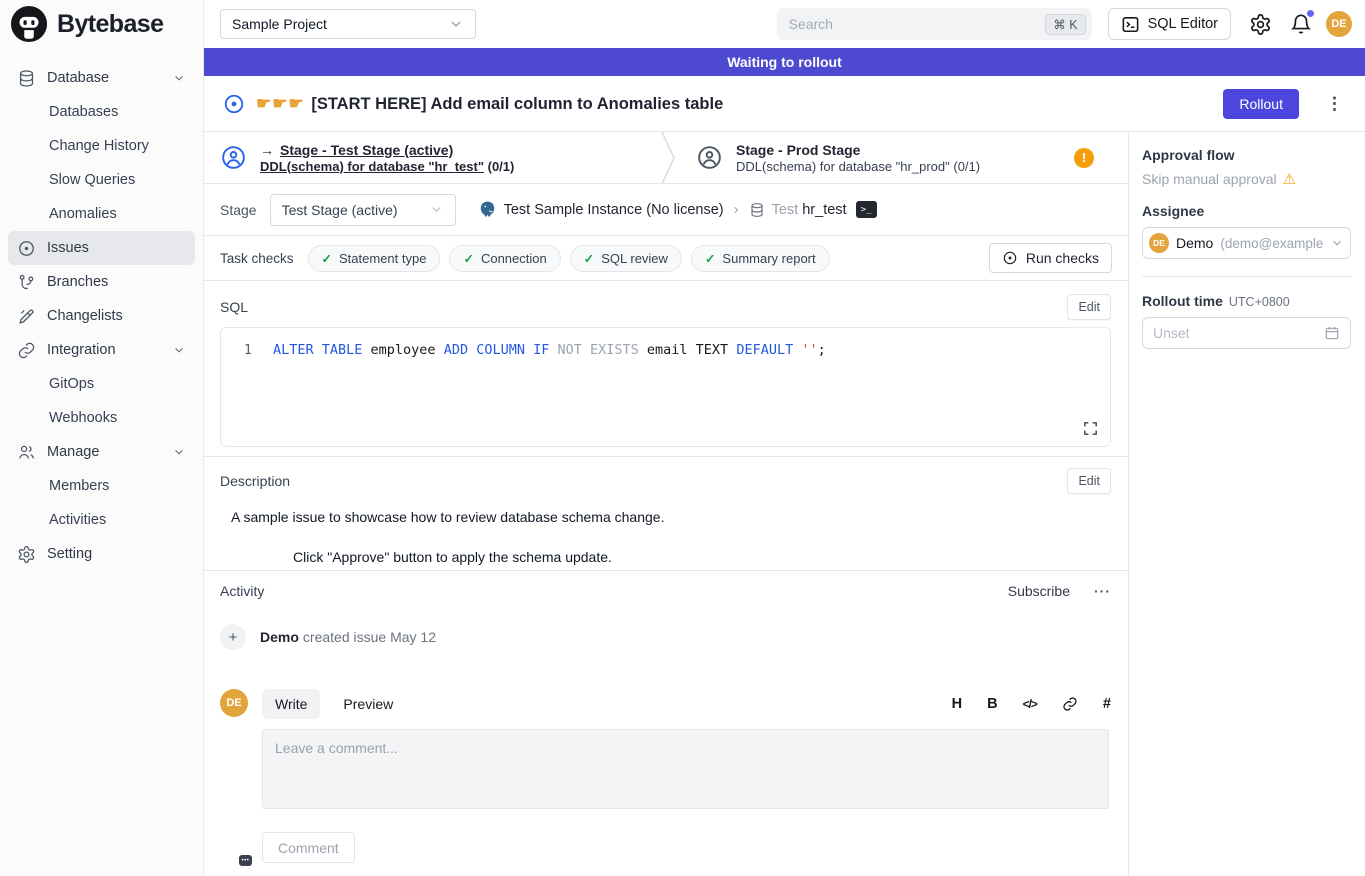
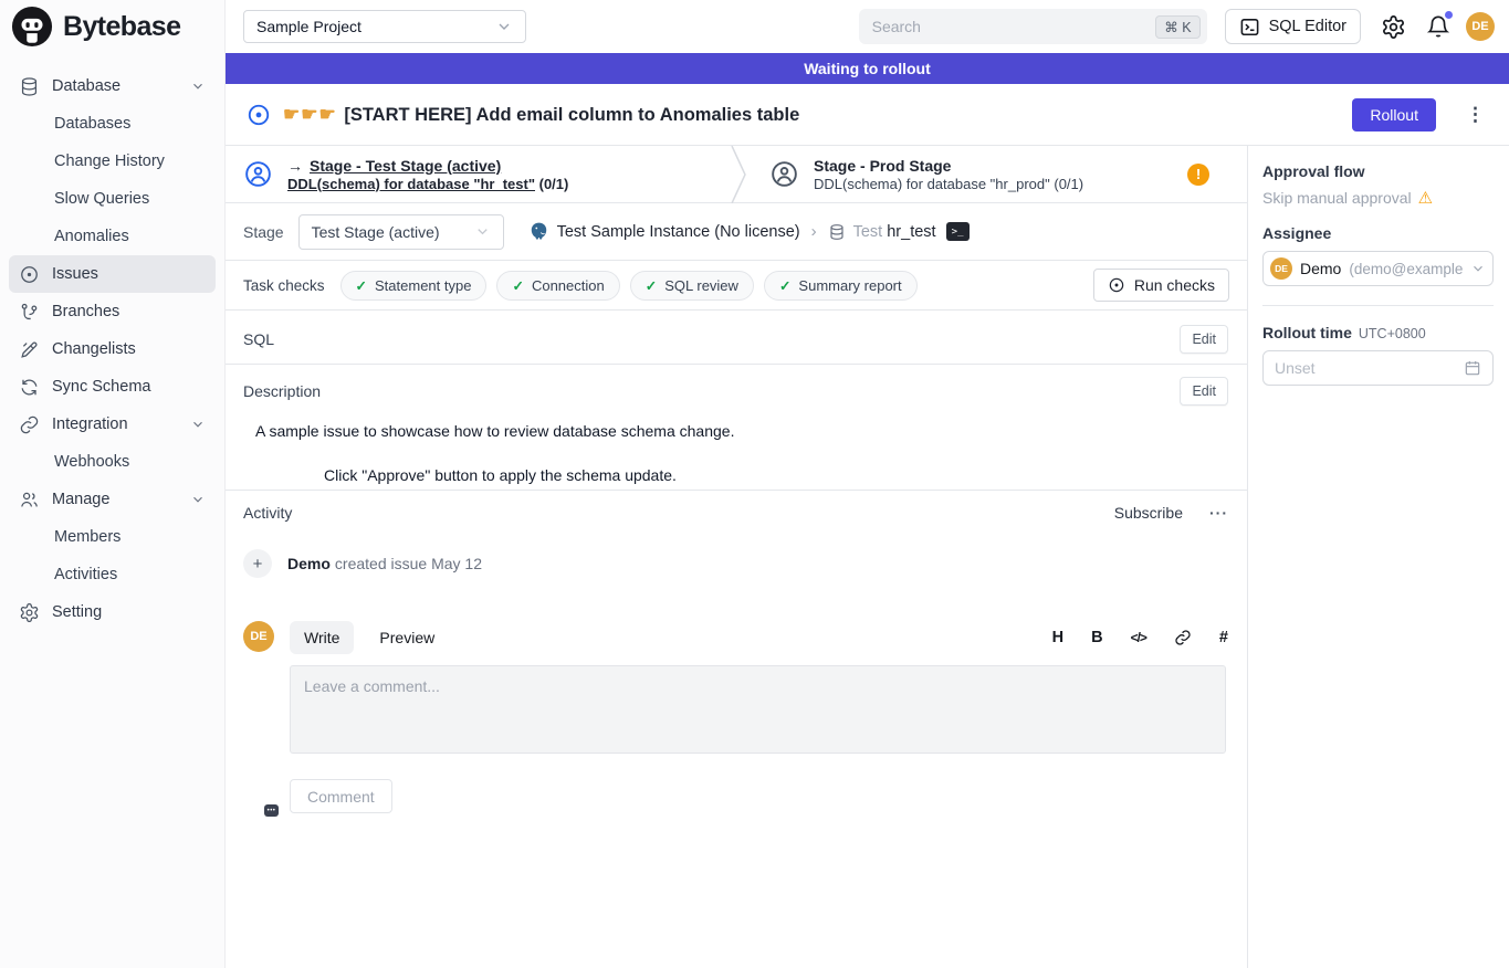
  Bytebase
  Database
  Databases
  Change History
  Slow Queries
  Anomalies
  Issues
  Branches
  Changelists
+ Sync Schema
  Integration
- GitOps
  Webhooks
  Manage
  Members
  Activities
  Setting
  Sample Project
  Search
  ⌘ K
  SQL Editor
  DE
  Waiting to rollout
  ☛☛☛ [START HERE] Add email column to Anomalies table
  Rollout
  ⋮
  → Stage - Test Stage (active)
  DDL(schema) for database "hr_test" (0/1)
  Stage - Prod Stage
  DDL(schema) for database "hr_prod" (0/1)
  !
  Stage
  Test Stage (active)
  Test Sample Instance (No license)
  ›
  Test hr_test
  >_
  Task checks
  ✓
  Statement type
  ✓
  Connection
  ✓
  SQL review
  ✓
  Summary report
  Run checks
  SQL
  Edit
- 1
- ALTER TABLE employee ADD COLUMN IF NOT EXISTS email TEXT DEFAULT '';
  Description
  Edit
  A sample issue to showcase how to review database schema change.
  Click "Approve" button to apply the schema update.
  Activity
  Subscribe
  ···
  +
  Demo created issue May 12
  DE
  Write
  Preview
  H
  B
  </>
  #
  Leave a comment...
  Comment
  Approval flow
  Skip manual approval
  ⚠
  Assignee
  DE
  Demo
  (demo@example
  Rollout time
  UTC+0800
  Unset
